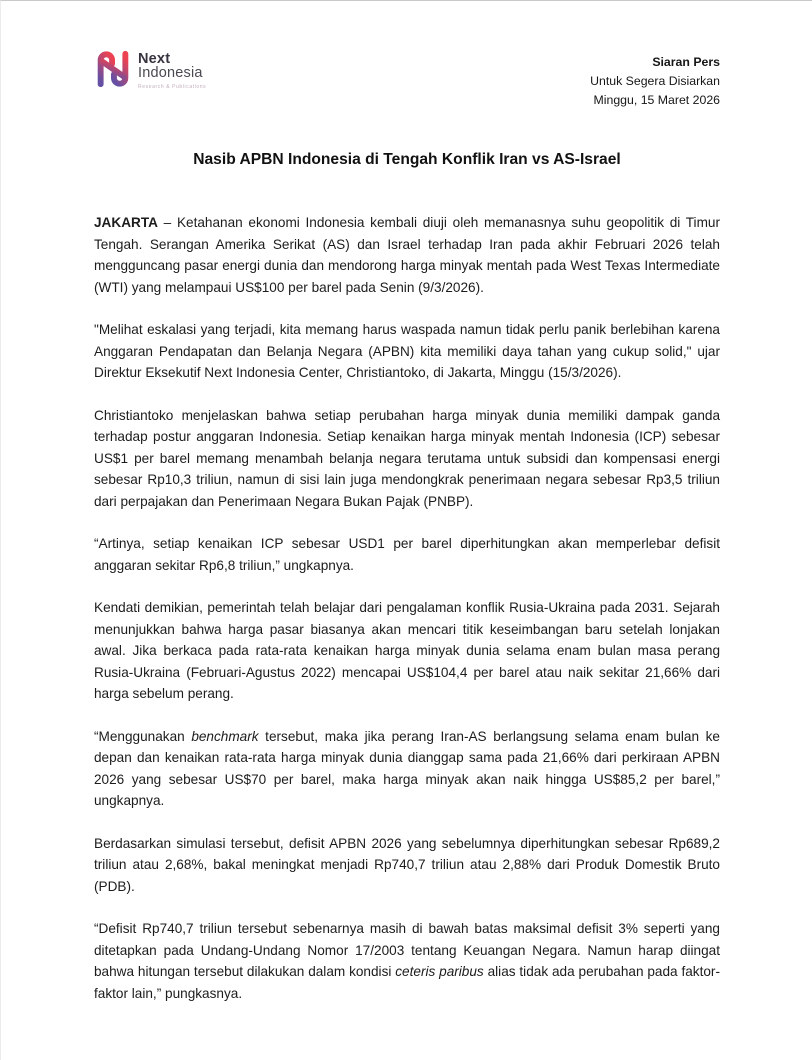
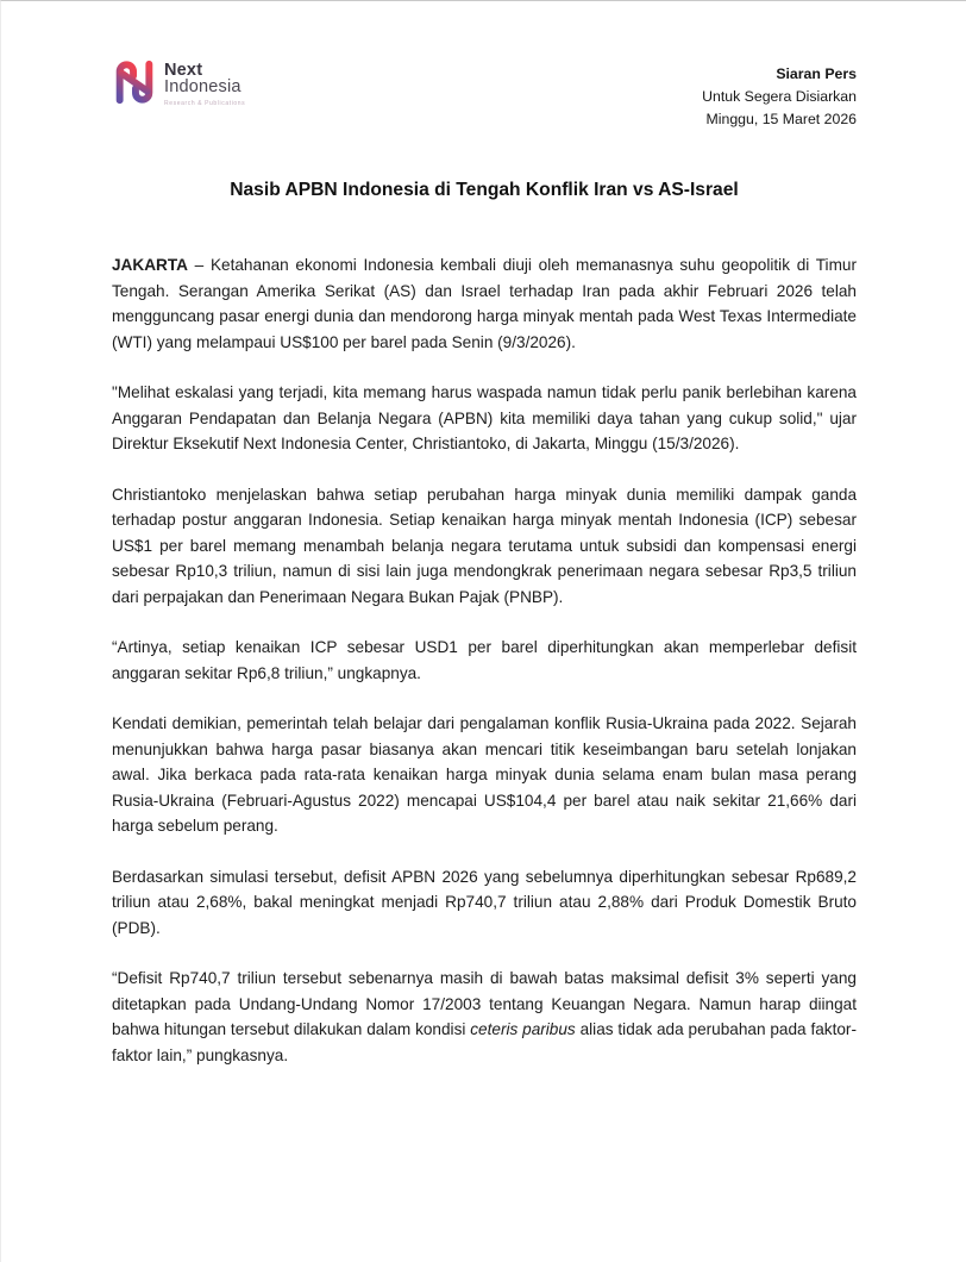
  Next
  Indonesia
  Siaran Pers
  Untuk Segera Disiarkan
  Minggu, 15 Maret 2026
  Nasib APBN Indonesia di Tengah Konflik Iran vs AS-Israel
  JAKARTA – Ketahanan ekonomi Indonesia kembali diuji oleh memanasnya suhu geopolitik di Timur Tengah. Serangan Amerika Serikat (AS) dan Israel terhadap Iran pada akhir Februari 2026 telah mengguncang pasar energi dunia dan mendorong harga minyak mentah pada West Texas Intermediate (WTI) yang melampaui US$100 per barel pada Senin (9/3/2026).
  "Melihat eskalasi yang terjadi, kita memang harus waspada namun tidak perlu panik berlebihan karena Anggaran Pendapatan dan Belanja Negara (APBN) kita memiliki daya tahan yang cukup solid," ujar Direktur Eksekutif Next Indonesia Center, Christiantoko, di Jakarta, Minggu (15/3/2026).
  Christiantoko menjelaskan bahwa setiap perubahan harga minyak dunia memiliki dampak ganda terhadap postur anggaran Indonesia. Setiap kenaikan harga minyak mentah Indonesia (ICP) sebesar US$1 per barel memang menambah belanja negara terutama untuk subsidi dan kompensasi energi sebesar Rp10,3 triliun, namun di sisi lain juga mendongkrak penerimaan negara sebesar Rp3,5 triliun dari perpajakan dan Penerimaan Negara Bukan Pajak (PNBP).
  “Artinya, setiap kenaikan ICP sebesar USD1 per barel diperhitungkan akan memperlebar defisit anggaran sekitar Rp6,8 triliun,” ungkapnya.
- Kendati demikian, pemerintah telah belajar dari pengalaman konflik Rusia-Ukraina pada 2031. Sejarah menunjukkan bahwa harga pasar biasanya akan mencari titik keseimbangan baru setelah lonjakan awal. Jika berkaca pada rata-rata kenaikan harga minyak dunia selama enam bulan masa perang Rusia-Ukraina (Februari-Agustus 2022) mencapai US$104,4 per barel atau naik sekitar 21,66% dari harga sebelum perang.
+ Kendati demikian, pemerintah telah belajar dari pengalaman konflik Rusia-Ukraina pada 2022. Sejarah menunjukkan bahwa harga pasar biasanya akan mencari titik keseimbangan baru setelah lonjakan awal. Jika berkaca pada rata-rata kenaikan harga minyak dunia selama enam bulan masa perang Rusia-Ukraina (Februari-Agustus 2022) mencapai US$104,4 per barel atau naik sekitar 21,66% dari harga sebelum perang.
- “Menggunakan benchmark tersebut, maka jika perang Iran-AS berlangsung selama enam bulan ke depan dan kenaikan rata-rata harga minyak dunia dianggap sama pada 21,66% dari perkiraan APBN 2026 yang sebesar US$70 per barel, maka harga minyak akan naik hingga US$85,2 per barel,” ungkapnya.
  Berdasarkan simulasi tersebut, defisit APBN 2026 yang sebelumnya diperhitungkan sebesar Rp689,2 triliun atau 2,68%, bakal meningkat menjadi Rp740,7 triliun atau 2,88% dari Produk Domestik Bruto (PDB).
  “Defisit Rp740,7 triliun tersebut sebenarnya masih di bawah batas maksimal defisit 3% seperti yang ditetapkan pada Undang-Undang Nomor 17/2003 tentang Keuangan Negara. Namun harap diingat bahwa hitungan tersebut dilakukan dalam kondisi ceteris paribus alias tidak ada perubahan pada faktor-faktor lain,” pungkasnya.
